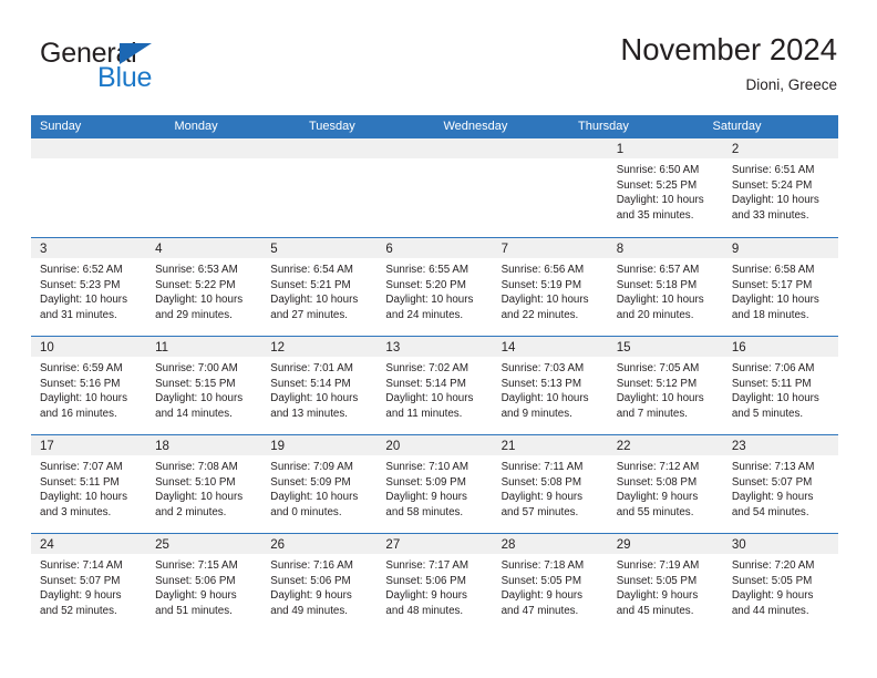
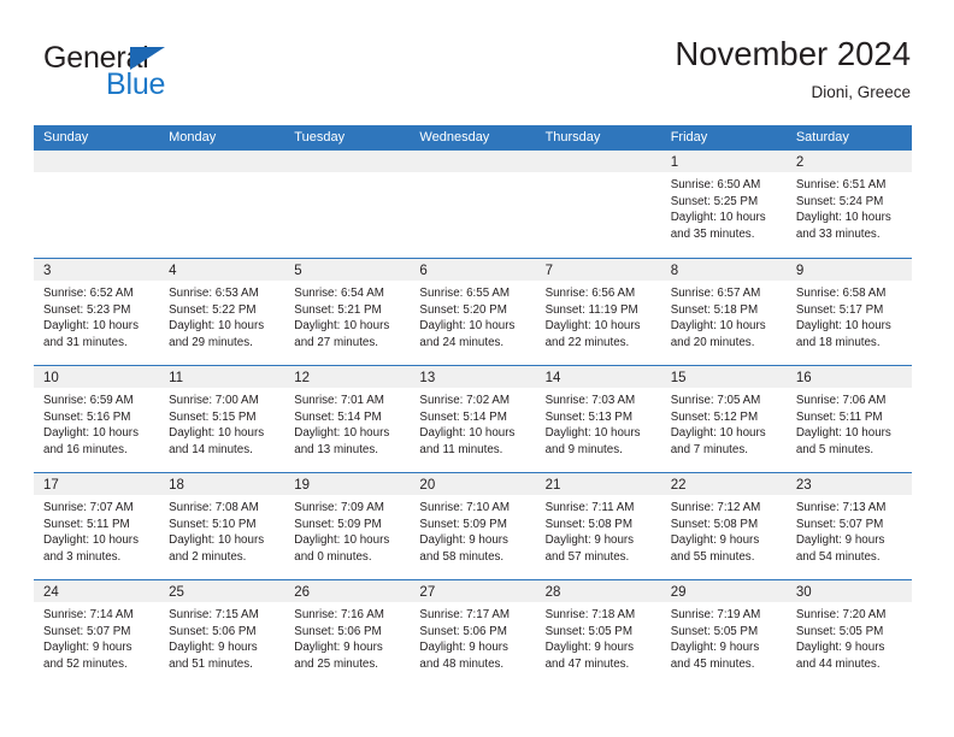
  General
  Blue
  November 2024
  Dioni, Greece
  Sunday
  Monday
  Tuesday
  Wednesday
  Thursday
+ Friday
  Saturday
  1
  Sunrise: 6:50 AM
  Sunset: 5:25 PM
  Daylight: 10 hours
  and 35 minutes.
  2
  Sunrise: 6:51 AM
  Sunset: 5:24 PM
  Daylight: 10 hours
  and 33 minutes.
  3
  Sunrise: 6:52 AM
  Sunset: 5:23 PM
  Daylight: 10 hours
  and 31 minutes.
  4
  Sunrise: 6:53 AM
  Sunset: 5:22 PM
  Daylight: 10 hours
  and 29 minutes.
  5
  Sunrise: 6:54 AM
  Sunset: 5:21 PM
  Daylight: 10 hours
  and 27 minutes.
  6
  Sunrise: 6:55 AM
  Sunset: 5:20 PM
  Daylight: 10 hours
  and 24 minutes.
  7
  Sunrise: 6:56 AM
- Sunset: 5:19 PM
+ Sunset: 11:19 PM
  Daylight: 10 hours
  and 22 minutes.
  8
  Sunrise: 6:57 AM
  Sunset: 5:18 PM
  Daylight: 10 hours
  and 20 minutes.
  9
  Sunrise: 6:58 AM
  Sunset: 5:17 PM
  Daylight: 10 hours
  and 18 minutes.
  10
  Sunrise: 6:59 AM
  Sunset: 5:16 PM
  Daylight: 10 hours
  and 16 minutes.
  11
  Sunrise: 7:00 AM
  Sunset: 5:15 PM
  Daylight: 10 hours
  and 14 minutes.
  12
  Sunrise: 7:01 AM
  Sunset: 5:14 PM
  Daylight: 10 hours
  and 13 minutes.
  13
  Sunrise: 7:02 AM
  Sunset: 5:14 PM
  Daylight: 10 hours
  and 11 minutes.
  14
  Sunrise: 7:03 AM
  Sunset: 5:13 PM
  Daylight: 10 hours
  and 9 minutes.
  15
  Sunrise: 7:05 AM
  Sunset: 5:12 PM
  Daylight: 10 hours
  and 7 minutes.
  16
  Sunrise: 7:06 AM
  Sunset: 5:11 PM
  Daylight: 10 hours
  and 5 minutes.
  17
  Sunrise: 7:07 AM
  Sunset: 5:11 PM
  Daylight: 10 hours
  and 3 minutes.
  18
  Sunrise: 7:08 AM
  Sunset: 5:10 PM
  Daylight: 10 hours
  and 2 minutes.
  19
  Sunrise: 7:09 AM
  Sunset: 5:09 PM
  Daylight: 10 hours
  and 0 minutes.
  20
  Sunrise: 7:10 AM
  Sunset: 5:09 PM
  Daylight: 9 hours
  and 58 minutes.
  21
  Sunrise: 7:11 AM
  Sunset: 5:08 PM
  Daylight: 9 hours
  and 57 minutes.
  22
  Sunrise: 7:12 AM
  Sunset: 5:08 PM
  Daylight: 9 hours
  and 55 minutes.
  23
  Sunrise: 7:13 AM
  Sunset: 5:07 PM
  Daylight: 9 hours
  and 54 minutes.
  24
  Sunrise: 7:14 AM
  Sunset: 5:07 PM
  Daylight: 9 hours
  and 52 minutes.
  25
  Sunrise: 7:15 AM
  Sunset: 5:06 PM
  Daylight: 9 hours
  and 51 minutes.
  26
  Sunrise: 7:16 AM
  Sunset: 5:06 PM
  Daylight: 9 hours
- and 49 minutes.
+ and 25 minutes.
  27
  Sunrise: 7:17 AM
  Sunset: 5:06 PM
  Daylight: 9 hours
  and 48 minutes.
  28
  Sunrise: 7:18 AM
  Sunset: 5:05 PM
  Daylight: 9 hours
  and 47 minutes.
  29
  Sunrise: 7:19 AM
  Sunset: 5:05 PM
  Daylight: 9 hours
  and 45 minutes.
  30
  Sunrise: 7:20 AM
  Sunset: 5:05 PM
  Daylight: 9 hours
  and 44 minutes.
